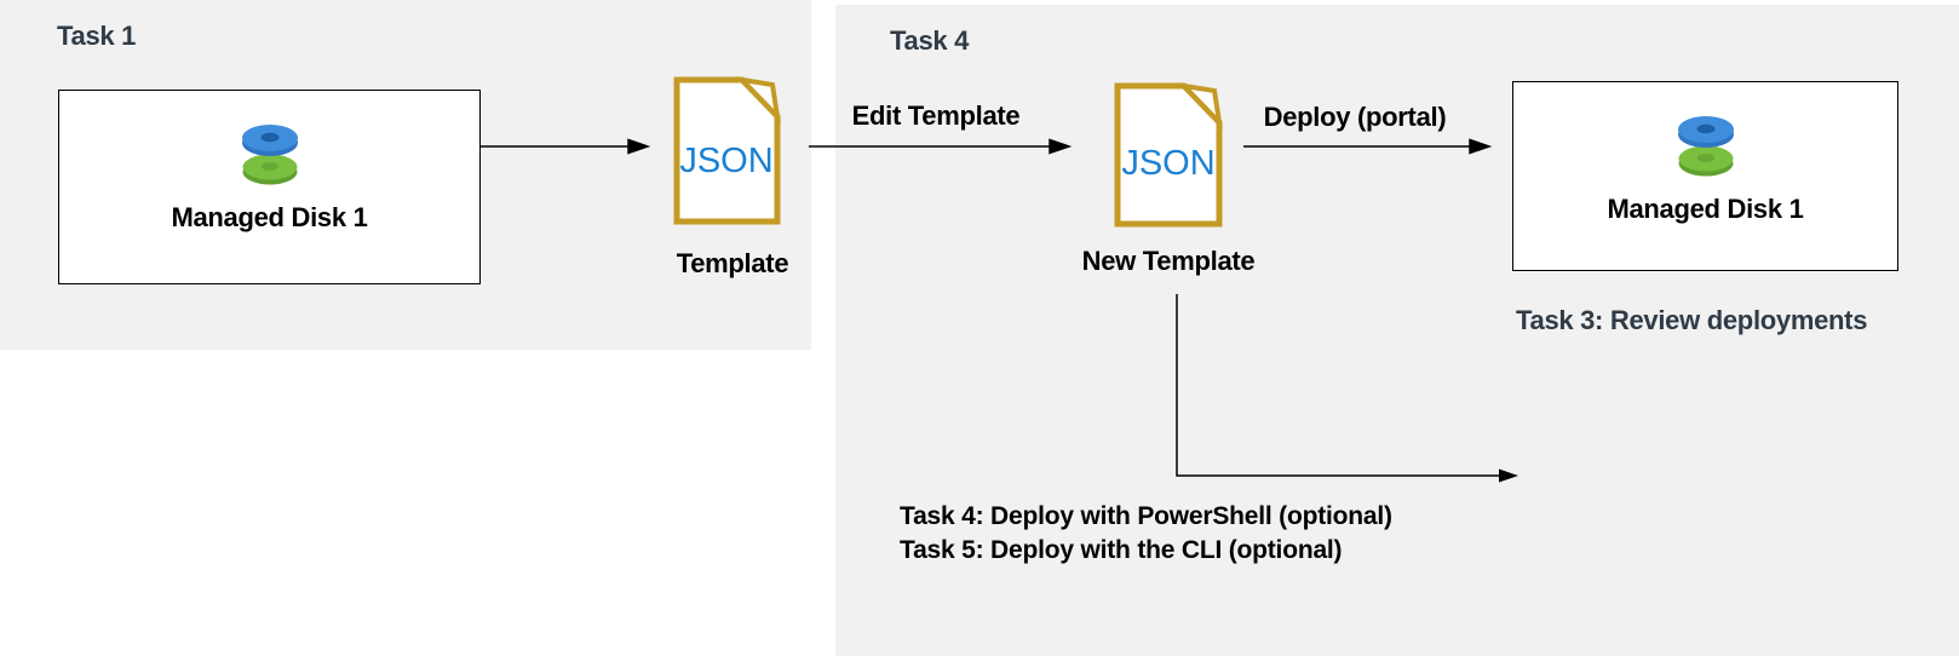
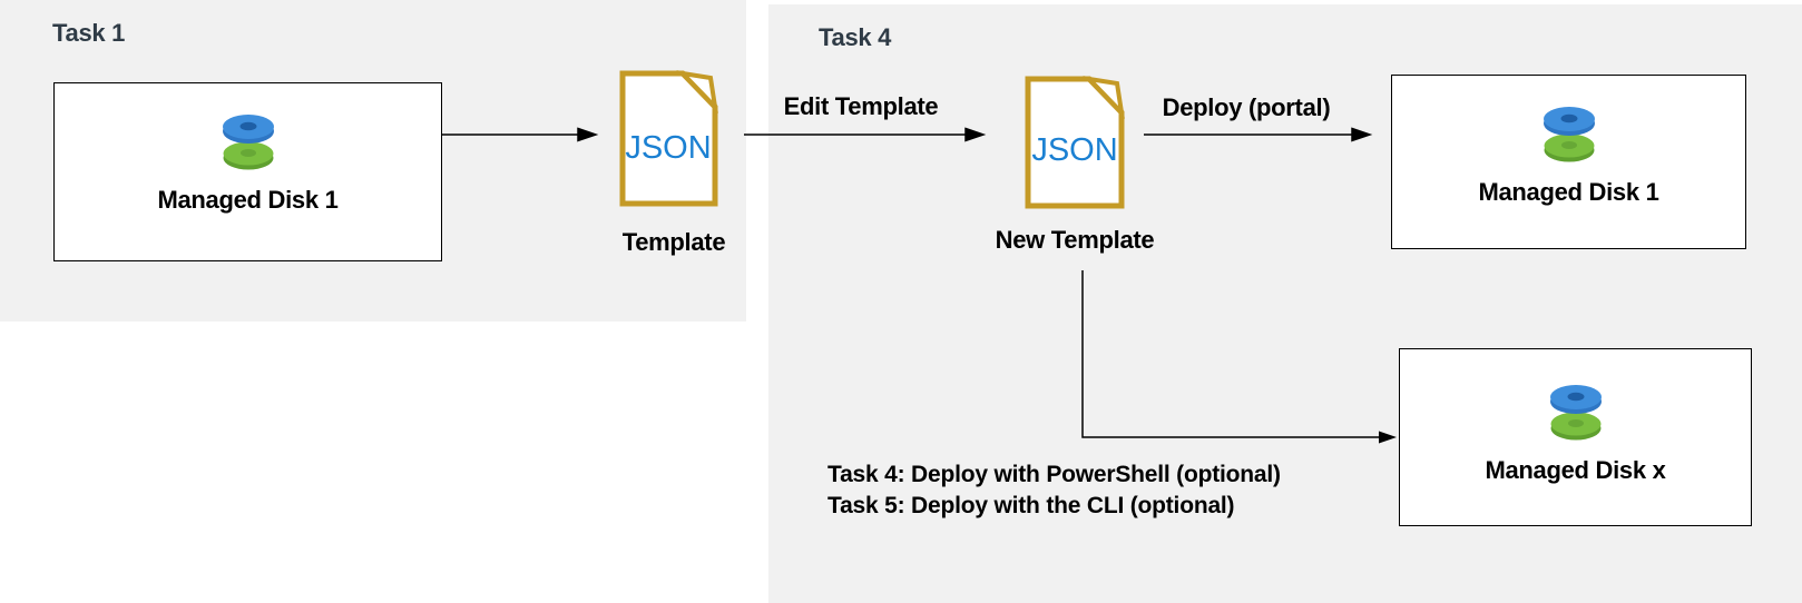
  Task 1
  Task 4
- Task 3: Review deployments
  Task 4: Deploy with PowerShell (optional)
  Task 5: Deploy with the CLI (optional)
  Managed Disk 1
  JSON
  Template
  Edit Template
  JSON
  New Template
  Deploy (portal)
  Managed Disk 1
+ Managed Disk x
